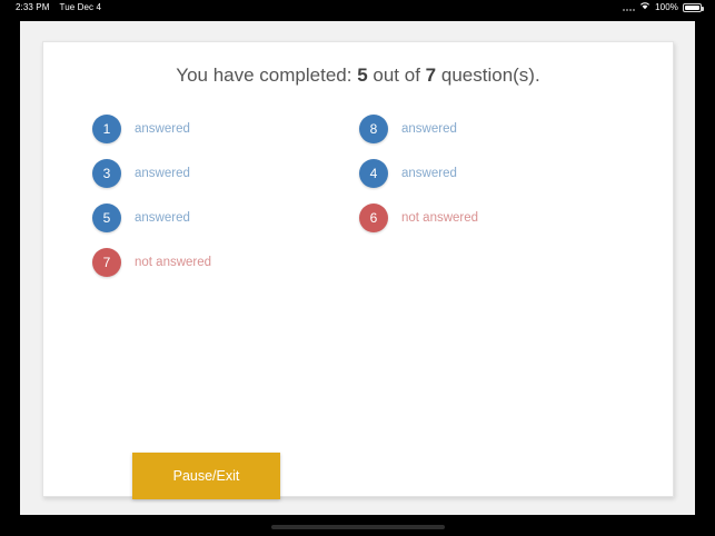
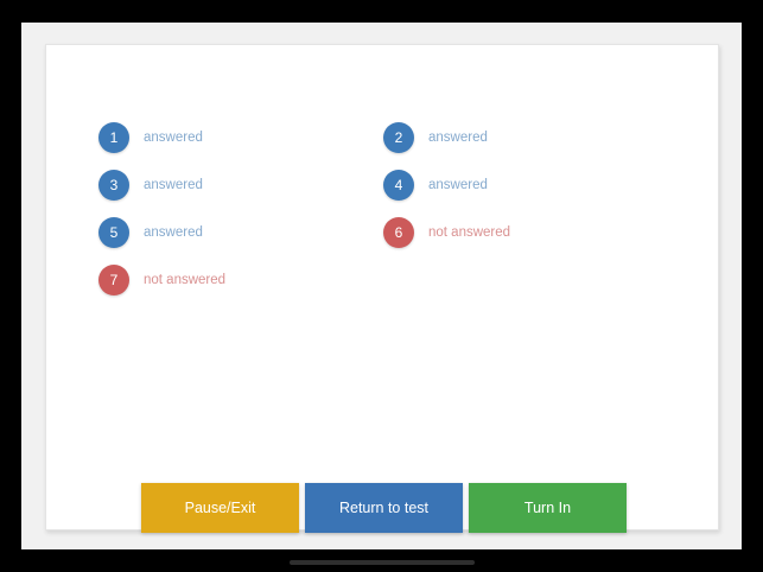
- 2:33 PM
- Tue Dec 4
- 100%
- You have completed: 5 out of 7 question(s).
  1
  answered
- 8
+ 2
  answered
  3
  answered
  4
  answered
  5
  answered
  6
  not answered
  7
  not answered
  Pause/Exit
+ Return to test
+ Turn In
